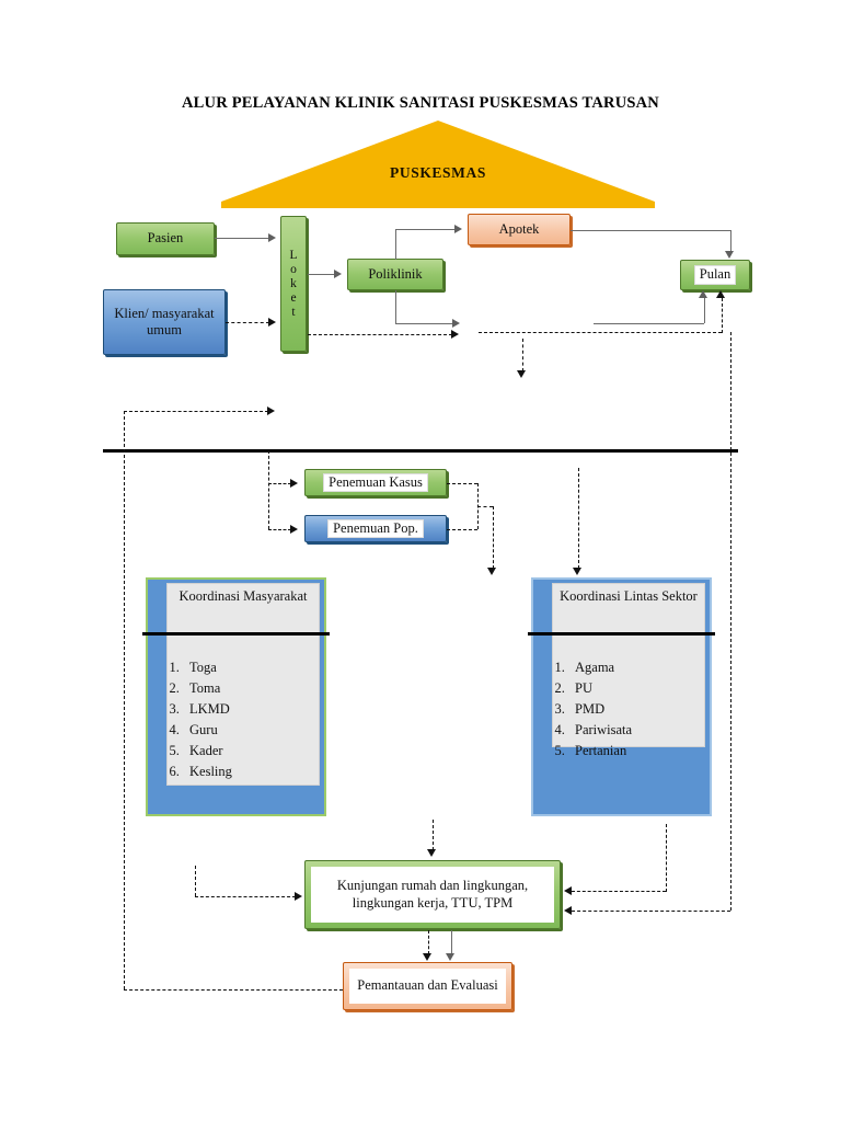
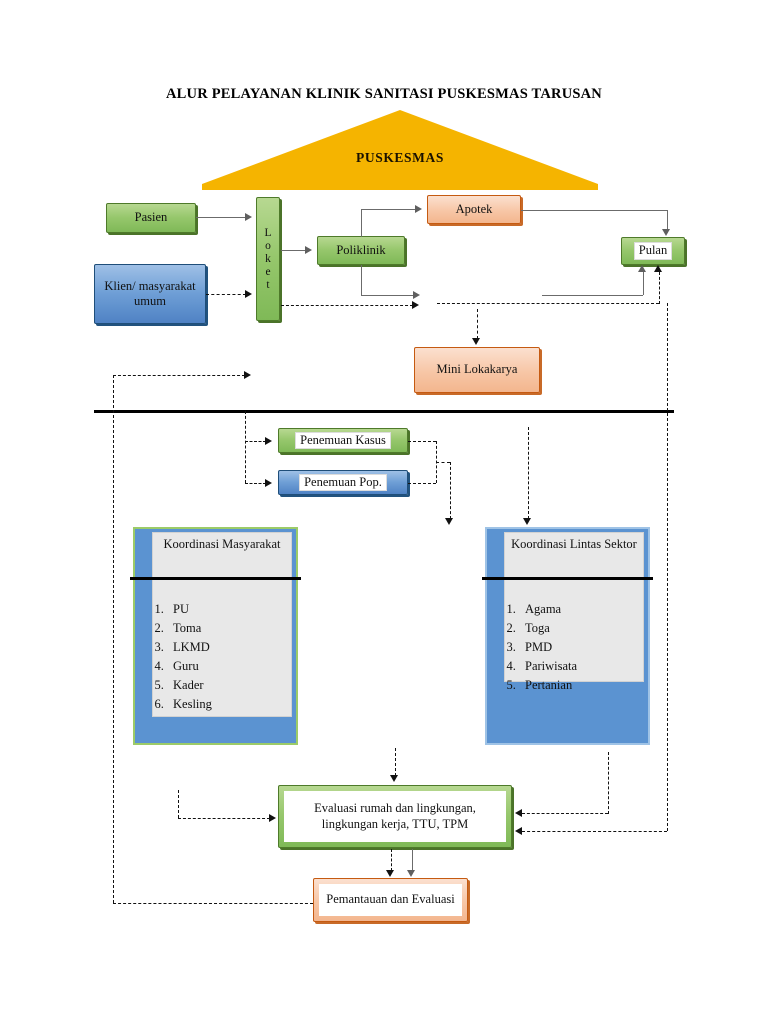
  ALUR PELAYANAN KLINIK SANITASI PUSKESMAS TARUSAN
  PUSKESMAS
  Pasien
  Klien/ masyarakat umum
  L
  o
  k
  e
  t
  Poliklinik
  Apotek
  Pulan
+ Mini Lokakarya
  Penemuan Kasus
  Penemuan Pop.
  Koordinasi Masyarakat
- Toga
+ PU
  Toma
  LKMD
  Guru
  Kader
  Kesling
  Koordinasi Lintas Sektor
  Agama
- PU
+ Toga
  PMD
  Pariwisata
  Pertanian
- Kunjungan rumah dan lingkungan, lingkungan kerja, TTU, TPM
+ Evaluasi rumah dan lingkungan, lingkungan kerja, TTU, TPM
  Pemantauan dan Evaluasi
